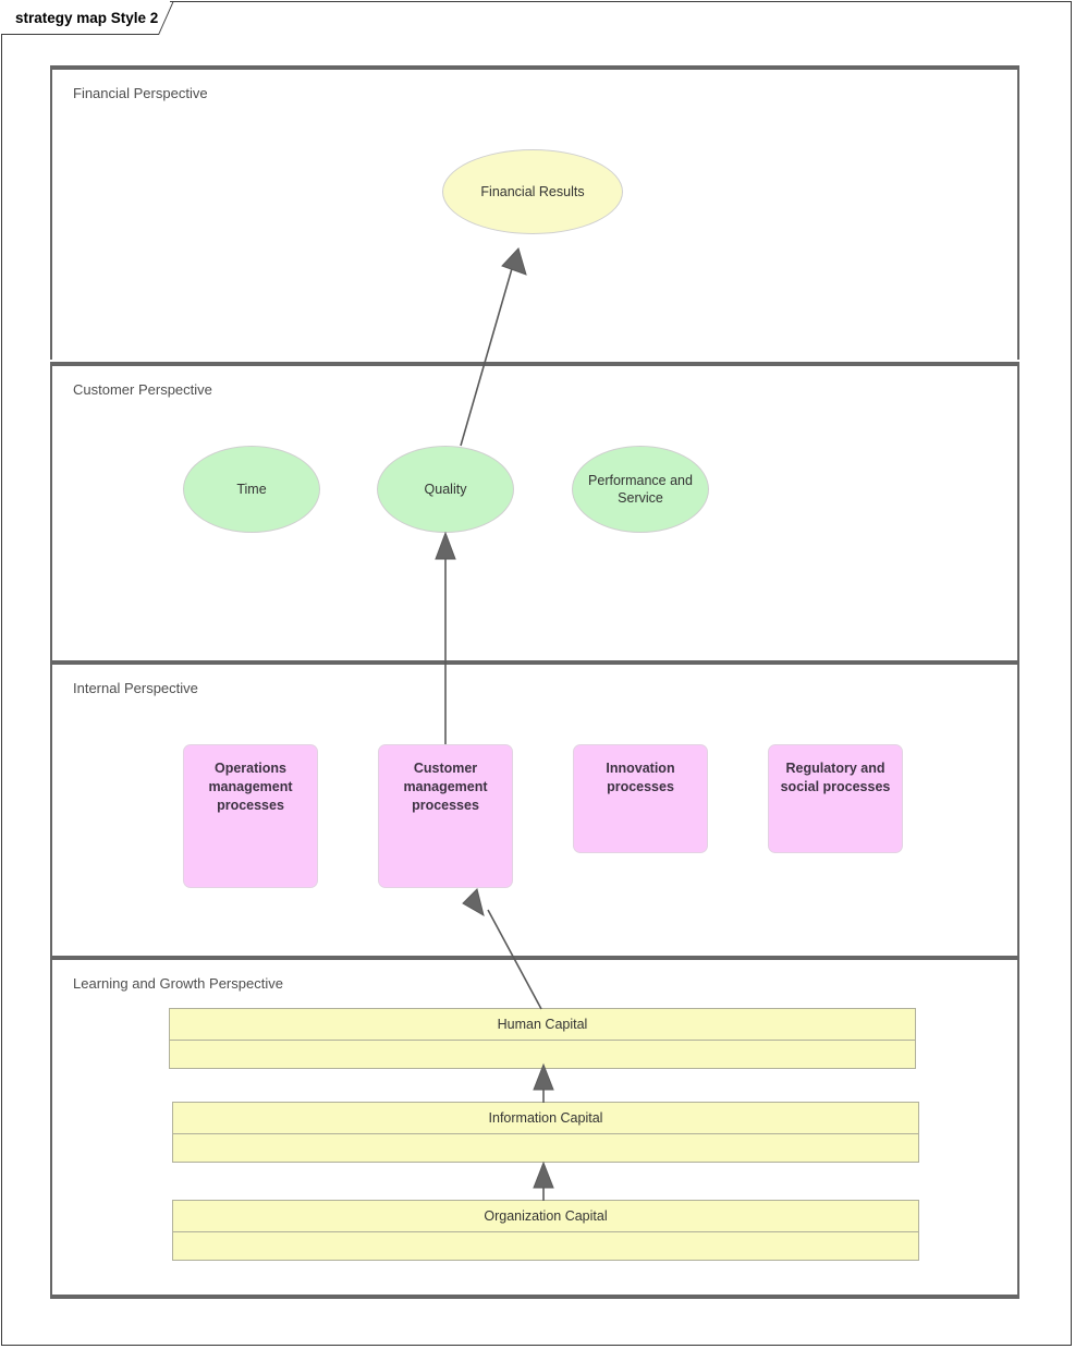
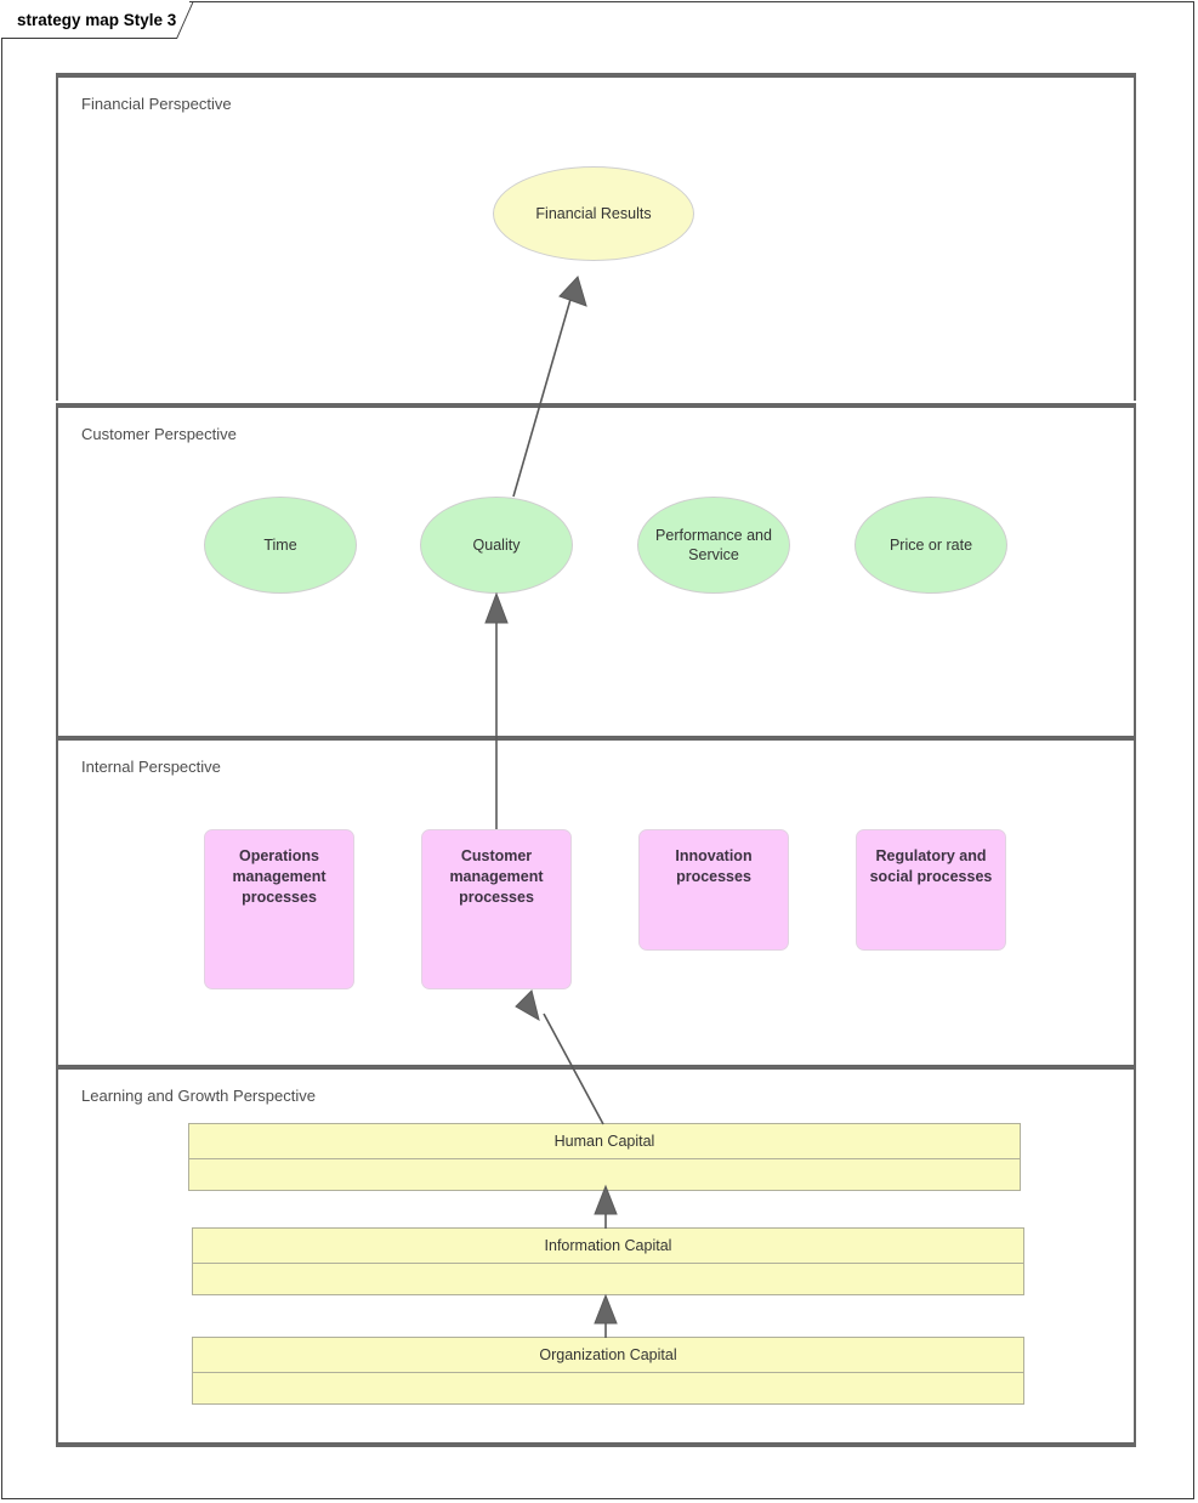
- strategy map Style 2
+ strategy map Style 3
  Financial Perspective
  Customer Perspective
  Internal Perspective
  Learning and Growth Perspective
  Financial Results
  Time
  Quality
  Performance and Service
+ Price or rate
  Operations management processes
  Customer management processes
  Innovation processes
  Regulatory and social processes
  Human Capital
  Information Capital
  Organization Capital
